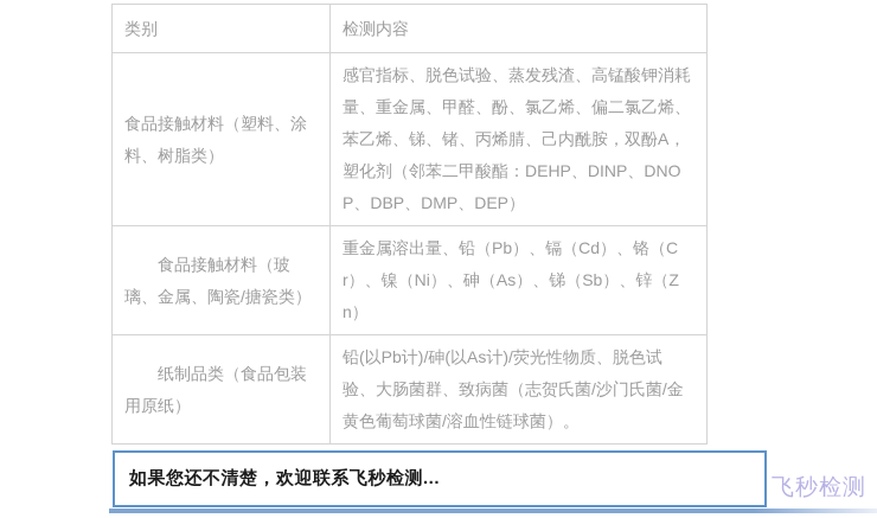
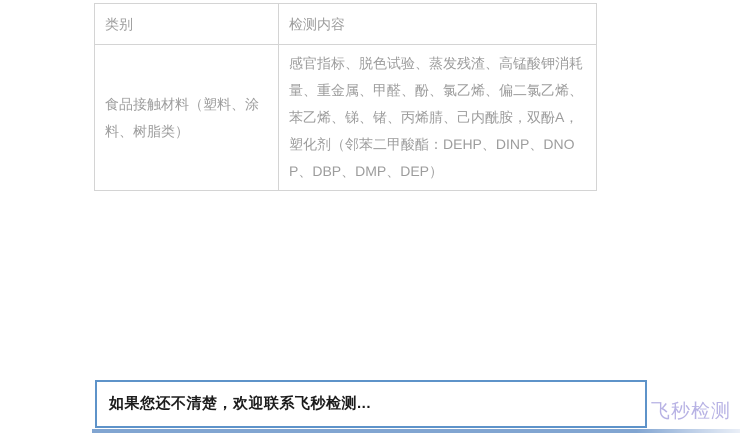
  类别	检测内容
  食品接触材料（塑料、涂料、树脂类）	感官指标、脱色试验、蒸发残渣、高锰酸钾消耗量、重金属、甲醛、酚、氯乙烯、偏二氯乙烯、苯乙烯、锑、锗、丙烯腈、己内酰胺，双酚A，塑化剂（邻苯二甲酸酯：DEHP、DINP、DNOP、DBP、DMP、DEP）
- 食品接触材料（玻璃、金属、陶瓷/搪瓷类）	重金属溶出量、铅（Pb）、镉（Cd）、铬（Cr）、镍（Ni）、砷（As）、锑（Sb）、锌（Zn）
- 纸制品类（食品包装用原纸）	铅(以Pb计)/砷(以As计)/荧光性物质、脱色试验、大肠菌群、致病菌（志贺氏菌/沙门氏菌/金黄色葡萄球菌/溶血性链球菌）。
  如果您还不清楚，欢迎联系飞秒检测...
  飞秒检测
